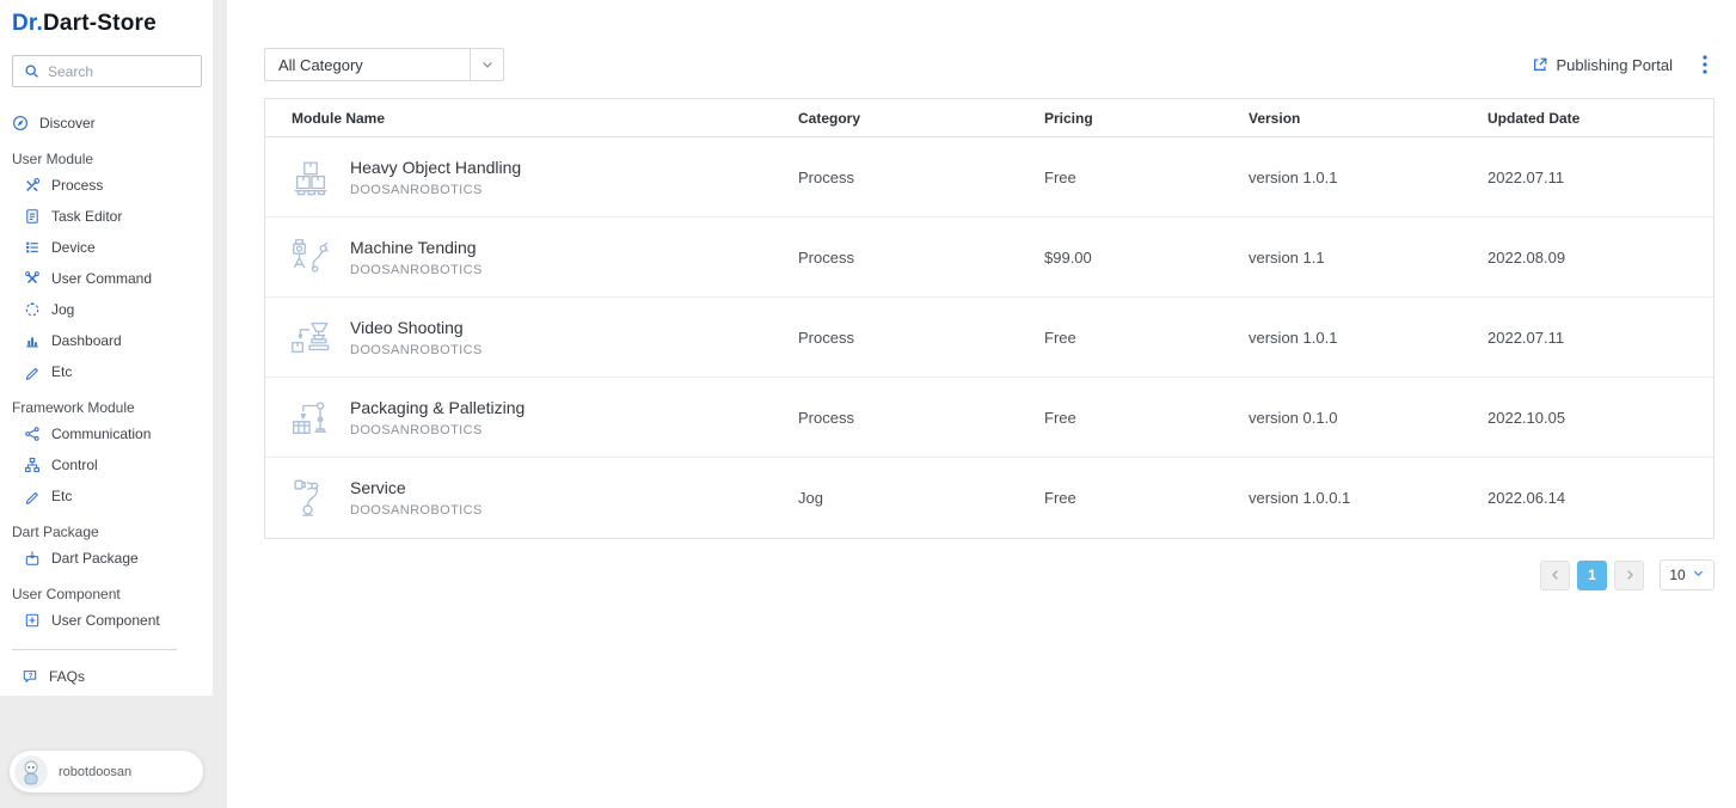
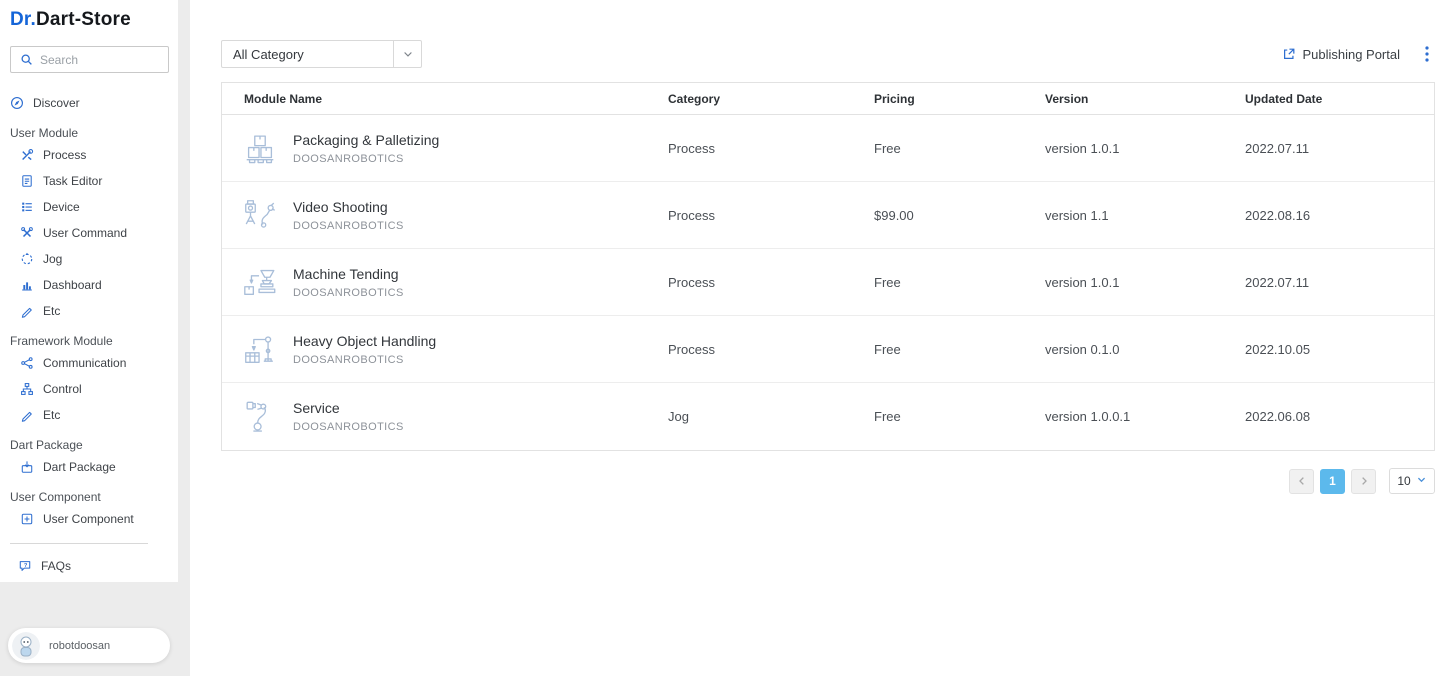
  Dr.Dart-Store
  Search
  Discover
  User Module
  Process
  Task Editor
  Device
  User Command
  Jog
  Dashboard
  Etc
  Framework Module
  Communication
  Control
  Etc
  Dart Package
  Dart Package
  User Component
  User Component
  FAQs
  robotdoosan
  All Category
  Publishing Portal
  Module Name
  Category
  Pricing
  Version
  Updated Date
- Heavy Object Handling
+ Packaging & Palletizing
  DOOSANROBOTICS
  Process
  Free
  version 1.0.1
  2022.07.11
- Machine Tending
+ Video Shooting
  DOOSANROBOTICS
  Process
  $99.00
  version 1.1
- 2022.08.09
+ 2022.08.16
- Video Shooting
+ Machine Tending
  DOOSANROBOTICS
  Process
  Free
  version 1.0.1
  2022.07.11
- Packaging & Palletizing
+ Heavy Object Handling
  DOOSANROBOTICS
  Process
  Free
  version 0.1.0
  2022.10.05
  Service
  DOOSANROBOTICS
  Jog
  Free
  version 1.0.0.1
- 2022.06.14
+ 2022.06.08
  1
  10
